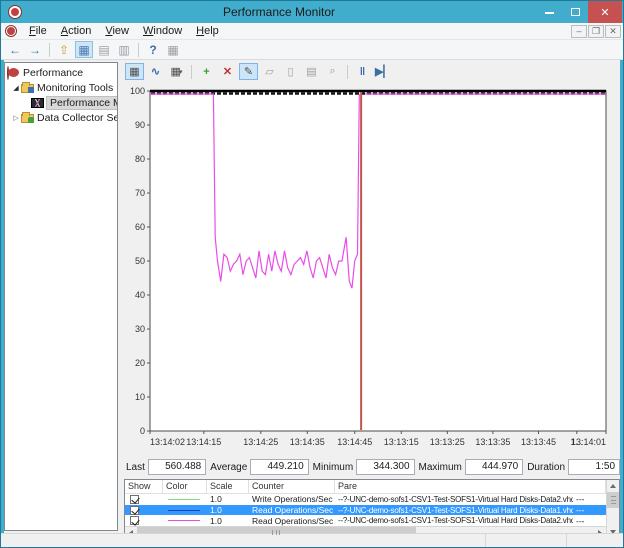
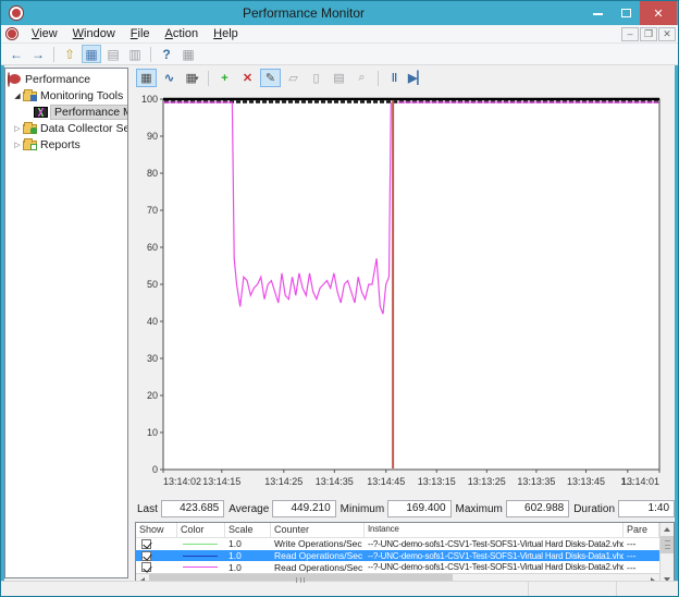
  Performance Monitor
  ✕
- File
+ View
- Action
+ Window
- View
+ File
- Window
+ Action
  Help
  –
  ❐
  ✕
  ←
  →
  ⇧
  ▦
  ▤
  ▥
  ?
  ▦
  Performance
  Monitoring Tools
  Data Collector Se
+ Reports
  ▦
  ∿
  ▦
  +
  ✕
  ✎
  ▱
  ▯
  ▤
  ⌕
  ‖
  ▶▏
  100
  90
  80
  70
  60
  50
  40
  30
  20
  10
  0
  13:14:02
  13:14:15
  13:14:25
  13:14:35
  13:14:45
  13:13:15
  13:13:25
  13:13:35
  13:13:45
  1...
  13:14:01
  Last
- 560.488
+ 423.685
  Average
  449.210
  Minimum
- 344.300
+ 169.400
  Maximum
- 444.970
+ 602.988
  Duration
- 1:50
+ 1:40
  Show
  Color
  Scale
  Counter
+ Instance
  Pare
  1.0
  Write Operations/Sec
  --?-UNC-demo-sofs1-CSV1-Test-SOFS1-Virtual Hard Disks-Data2.vhd
  ---
  1.0
  Read Operations/Sec
  --?-UNC-demo-sofs1-CSV1-Test-SOFS1-Virtual Hard Disks-Data1.vhd
  ---
  1.0
  Read Operations/Sec
  --?-UNC-demo-sofs1-CSV1-Test-SOFS1-Virtual Hard Disks-Data2.vhd
  ---
